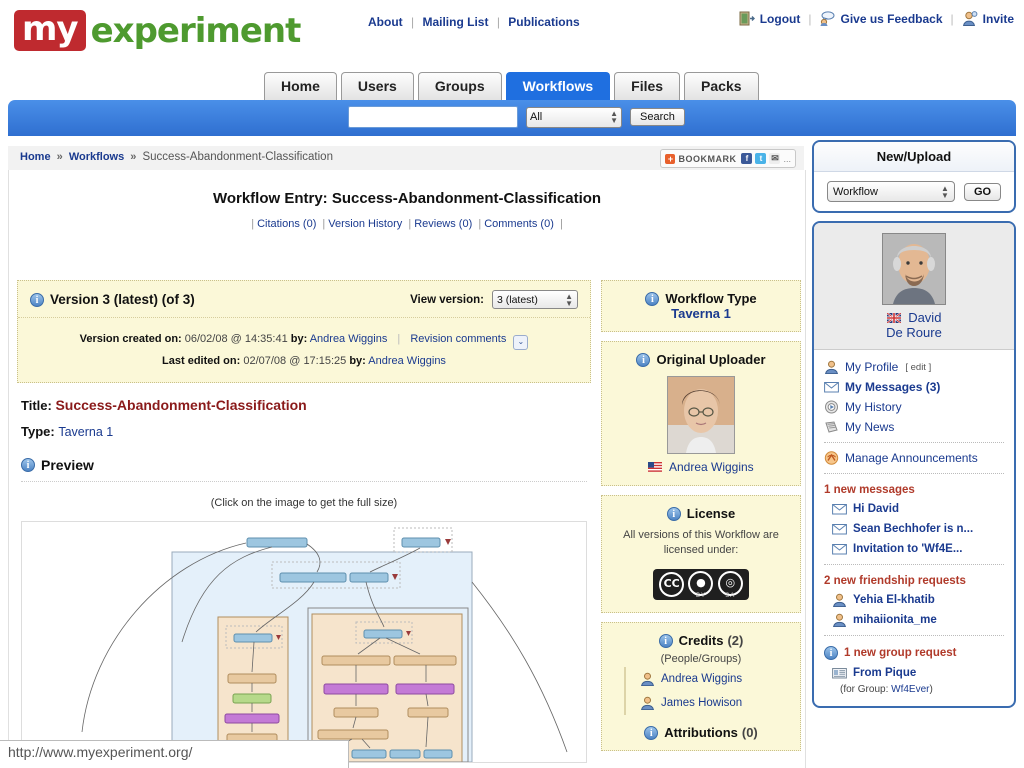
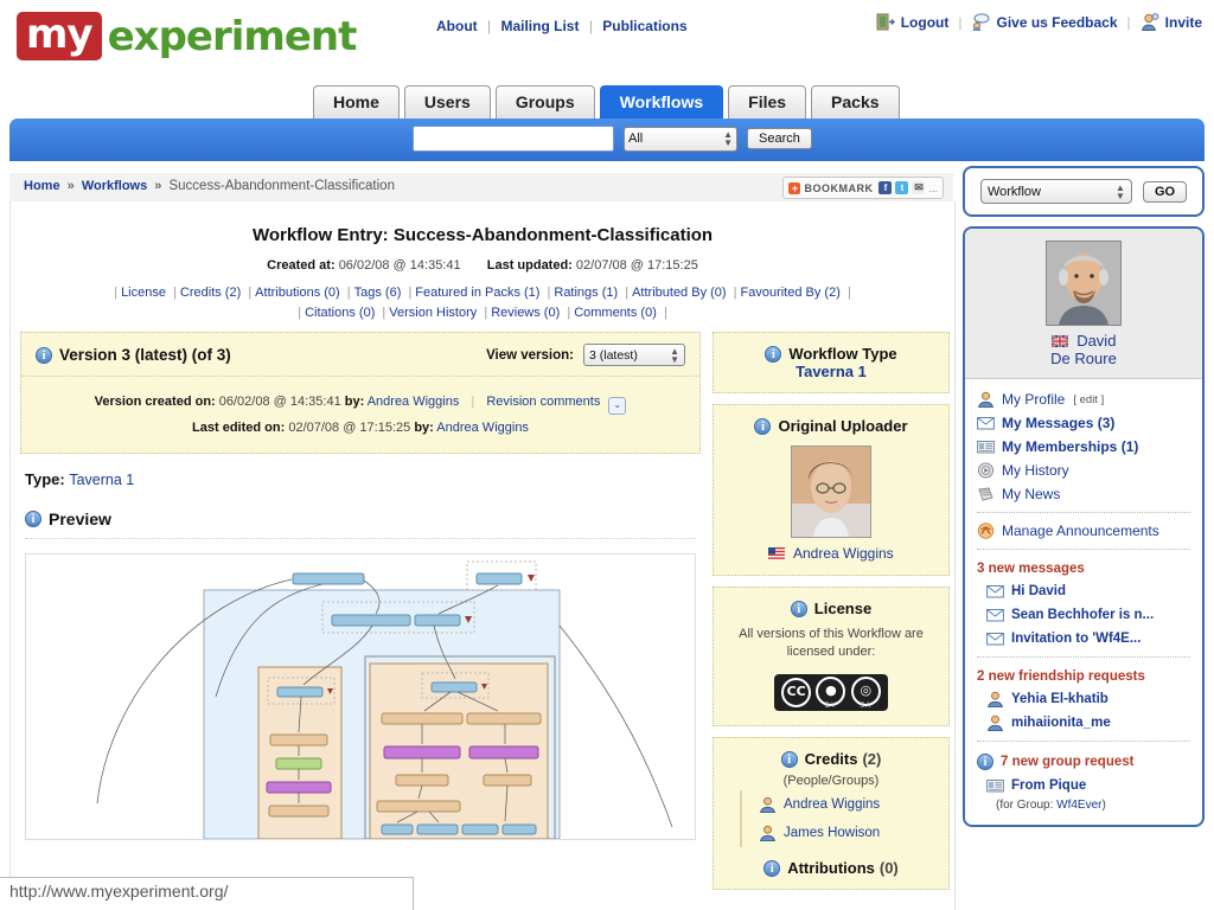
  my
  experiment
  About | Mailing List | Publications
  Logout
  |
  Give us Feedback
  |
  Invite
  Home
  Users
  Groups
  Workflows
  Files
  Packs
  All
  ▲
  ▼
  Search
  Home » Workflows » Success-Abandonment-Classification
  +
  BOOKMARK
  f
  t
  ✉
  ...
  Workflow Entry: Success-Abandonment-Classification
+ Created at: 06/02/08 @ 14:35:41 Last updated: 02/07/08 @ 17:15:25
+ | License | Credits (2) | Attributions (0) | Tags (6) | Featured in Packs (1) | Ratings (1) | Attributed By (0) | Favourited By (2) |
  | Citations (0) | Version History | Reviews (0) | Comments (0) |
  i
  Version 3 (latest) (of 3)
  View version:
  3 (latest)
  ▲
  ▼
  Version created on: 06/02/08 @ 14:35:41 by: Andrea Wiggins | Revision comments ⌄
  Last edited on: 02/07/08 @ 17:15:25 by: Andrea Wiggins
- Title: Success-Abandonment-Classification
  Type: Taverna 1
  i
  Preview
- (Click on the image to get the full size)
  i
  Workflow Type
  Taverna 1
  i
  Original Uploader
  Andrea Wiggins
  i
  License
  All versions of this Workflow are licensed under:
  CC
  ●
  ◎
  i
  Credits
  (2)
  (People/Groups)
  Andrea Wiggins
  James Howison
  i
  Attributions
  (0)
- New/Upload
  Workflow
  ▲
  ▼
  GO
  David
  De Roure
  My Profile
  [ edit ]
  My Messages (3)
+ My Memberships (1)
  My History
  My News
  Manage Announcements
- 1 new messages
+ 3 new messages
  Hi David
  Sean Bechhofer is n...
  Invitation to 'Wf4E...
  2 new friendship requests
  Yehia El-khatib
  mihaiionita_me
  i
- 1 new group request
+ 7 new group request
  From Pique
  (for Group: Wf4Ever)
  http://www.myexperiment.org/
